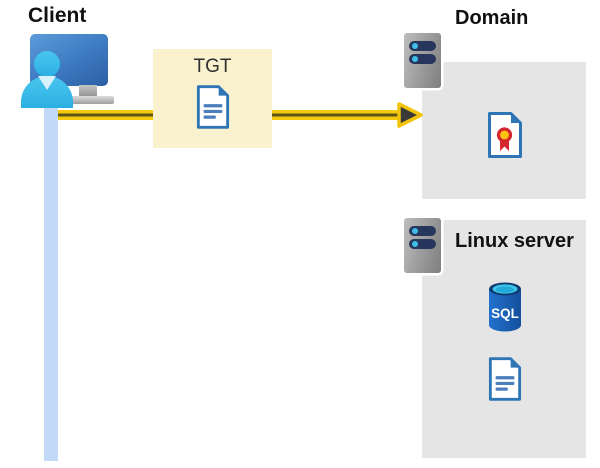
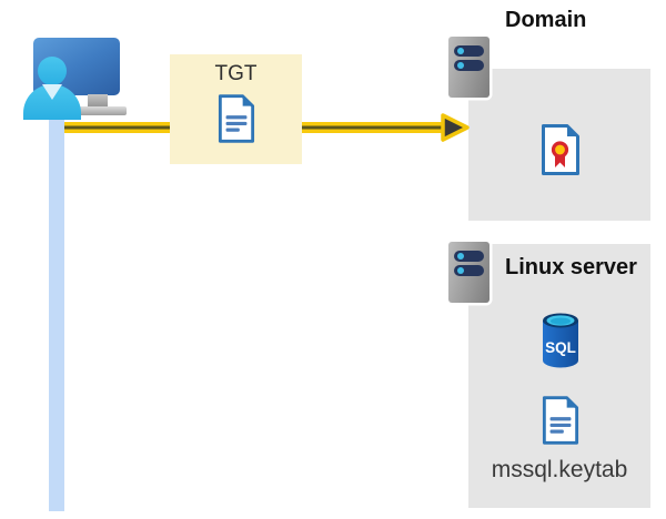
- Client
  TGT
  Domain
  Linux server
  SQL
+ mssql.keytab
